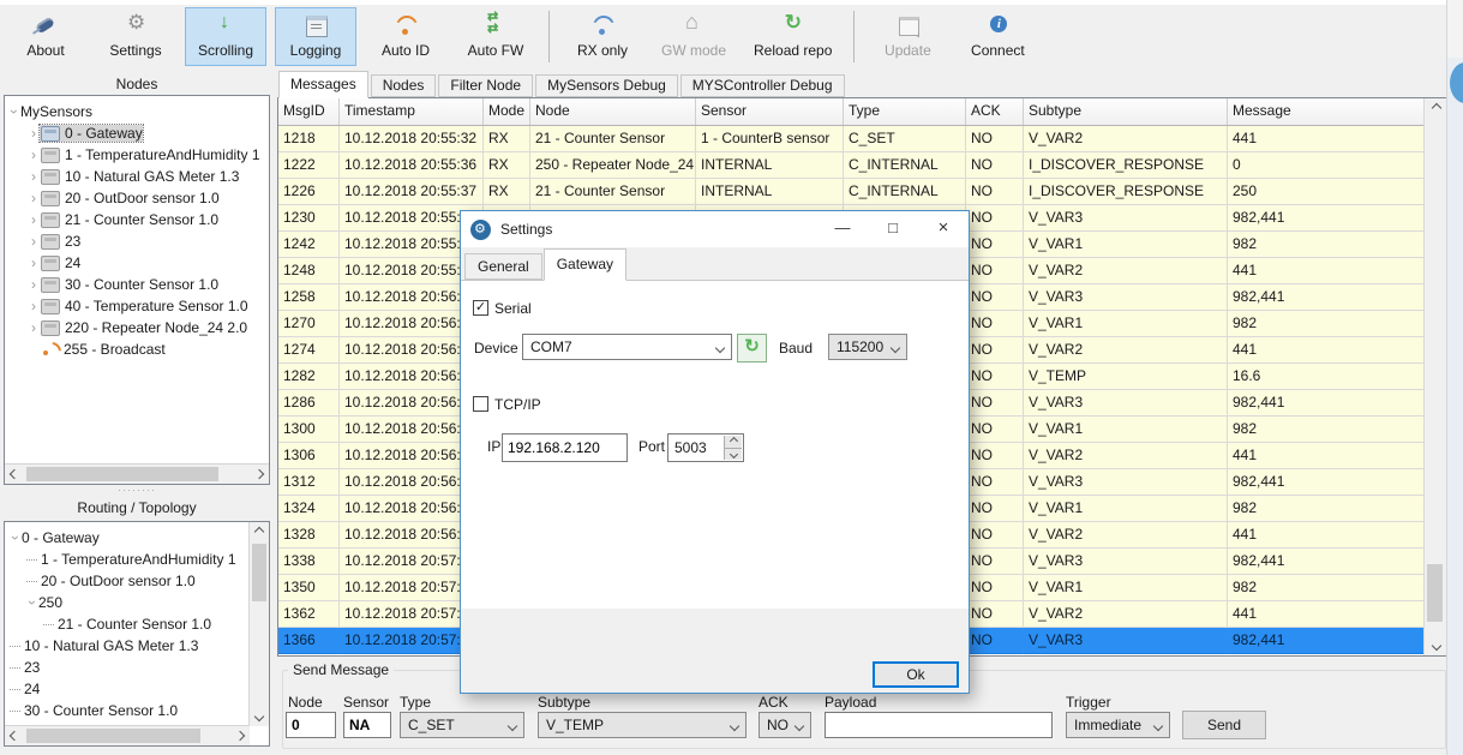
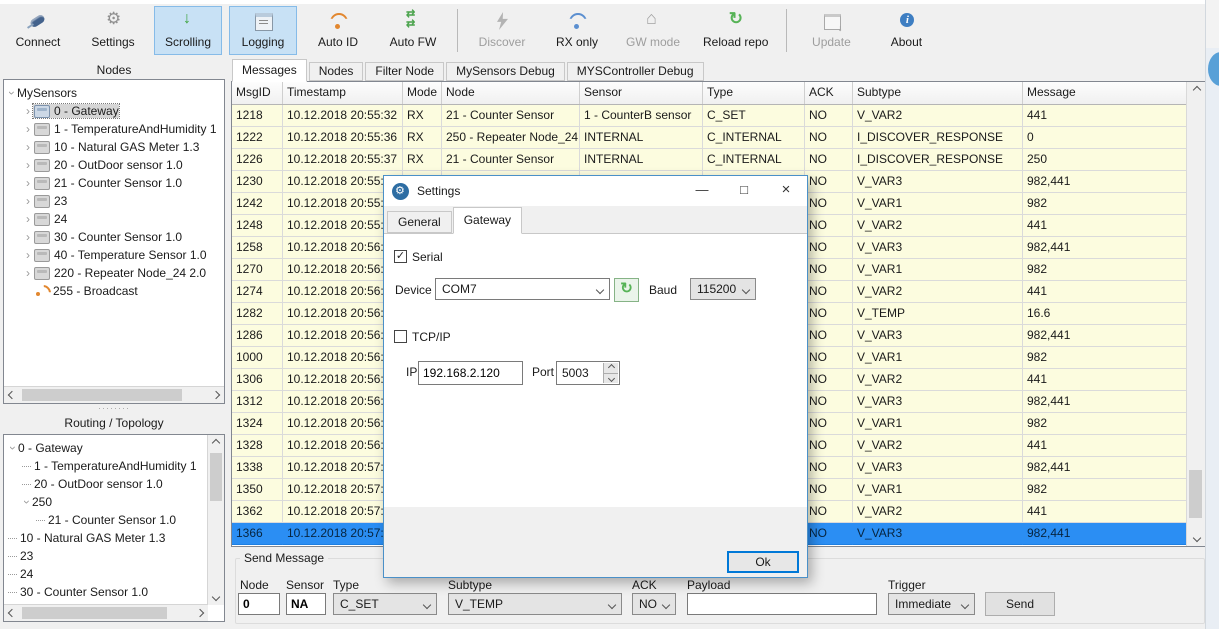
- About
+ Connect
  Settings
  Scrolling
  Logging
  Auto ID
  Auto FW
+ Discover
  RX only
  GW mode
  Reload repo
  Update
- Connect
+ About
  Nodes
  MySensors
  ›
  0 - Gateway
  ›
  1 - TemperatureAndHumidity 1
  ›
  10 - Natural GAS Meter 1.3
  ›
  20 - OutDoor sensor 1.0
  ›
  21 - Counter Sensor 1.0
  ›
  23
  ›
  24
  ›
  30 - Counter Sensor 1.0
  ›
  40 - Temperature Sensor 1.0
  ›
  220 - Repeater Node_24 2.0
  255 - Broadcast
  ········
  Routing / Topology
  0 - Gateway
  1 - TemperatureAndHumidity 1
  20 - OutDoor sensor 1.0
  250
  21 - Counter Sensor 1.0
  10 - Natural GAS Meter 1.3
  23
  24
  30 - Counter Sensor 1.0
  Messages
  Nodes
  Filter Node
  MySensors Debug
  MYSController Debug
  MsgID
  Timestamp
  Mode
  Node
  Sensor
  Type
  ACK
  Subtype
  Message
  1218
  10.12.2018 20:55:32
  RX
  21 - Counter Sensor
  1 - CounterB sensor
  C_SET
  NO
  V_VAR2
  441
  1222
  10.12.2018 20:55:36
  RX
  250 - Repeater Node_24
  INTERNAL
  C_INTERNAL
  NO
  I_DISCOVER_RESPONSE
  0
  1226
  10.12.2018 20:55:37
  RX
  21 - Counter Sensor
  INTERNAL
  C_INTERNAL
  NO
  I_DISCOVER_RESPONSE
  250
  1230
  10.12.2018 20:55
  NO
  V_VAR3
  982,441
  1242
  10.12.2018 20:55
  NO
  V_VAR1
  982
  1248
  10.12.2018 20:55
  NO
  V_VAR2
  441
  1258
  10.12.2018 20:56
  NO
  V_VAR3
  982,441
  1270
  10.12.2018 20:56
  NO
  V_VAR1
  982
  1274
  10.12.2018 20:56
  NO
  V_VAR2
  441
  1282
  10.12.2018 20:56
  NO
  V_TEMP
  16.6
  1286
  10.12.2018 20:56
  NO
  V_VAR3
  982,441
- 1300
+ 1000
  10.12.2018 20:56
  NO
  V_VAR1
  982
  1306
  10.12.2018 20:56
  NO
  V_VAR2
  441
  1312
  10.12.2018 20:56
  NO
  V_VAR3
  982,441
  1324
  10.12.2018 20:56
  NO
  V_VAR1
  982
  1328
  10.12.2018 20:56
  NO
  V_VAR2
  441
  1338
  10.12.2018 20:57
  NO
  V_VAR3
  982,441
  1350
  10.12.2018 20:57
  NO
  V_VAR1
  982
  1362
  10.12.2018 20:57
  NO
  V_VAR2
  441
  1366
  10.12.2018 20:57
  NO
  V_VAR3
  982,441
  Send Message
  Node
  0
  Sensor
  NA
  Type
  C_SET
  Subtype
  V_TEMP
  ACK
  NO
  Payload
  Trigger
  Immediate
  Send
  Settings
  —
  □
  ×
  General
  Gateway
  ✓
  Serial
  Device
  COM7
  ↻
  Baud
  115200
  TCP/IP
  IP
  192.168.2.120
  Port
  5003
  Ok
